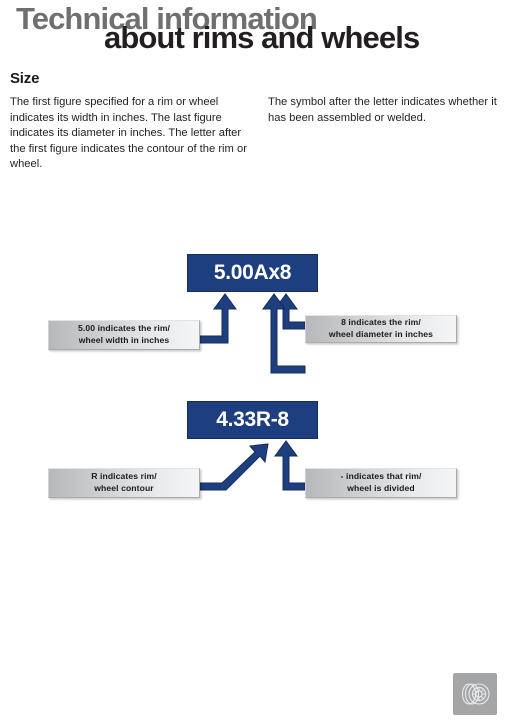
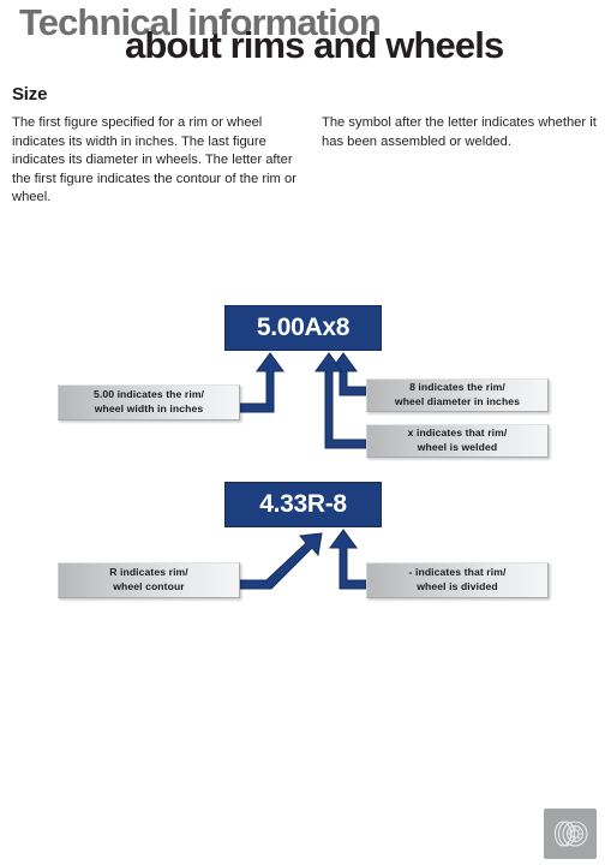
  Technical information
  about rims and wheels
  Size
- The first figure specified for a rim or wheel indicates its width in inches. The last figure indicates its diameter in inches. The letter after the first figure indicates the contour of the rim or wheel.
+ The first figure specified for a rim or wheel indicates its width in inches. The last figure indicates its diameter in wheels. The letter after the first figure indicates the contour of the rim or wheel.
  The symbol after the letter indicates whether it has been assembled or welded.
  5.00Ax8
  4.33R-8
  5.00 indicates the rim/
  wheel width in inches
  8 indicates the rim/
  wheel diameter in inches
+ x indicates that rim/
+ wheel is welded
  R indicates rim/
  wheel contour
  - indicates that rim/
  wheel is divided
